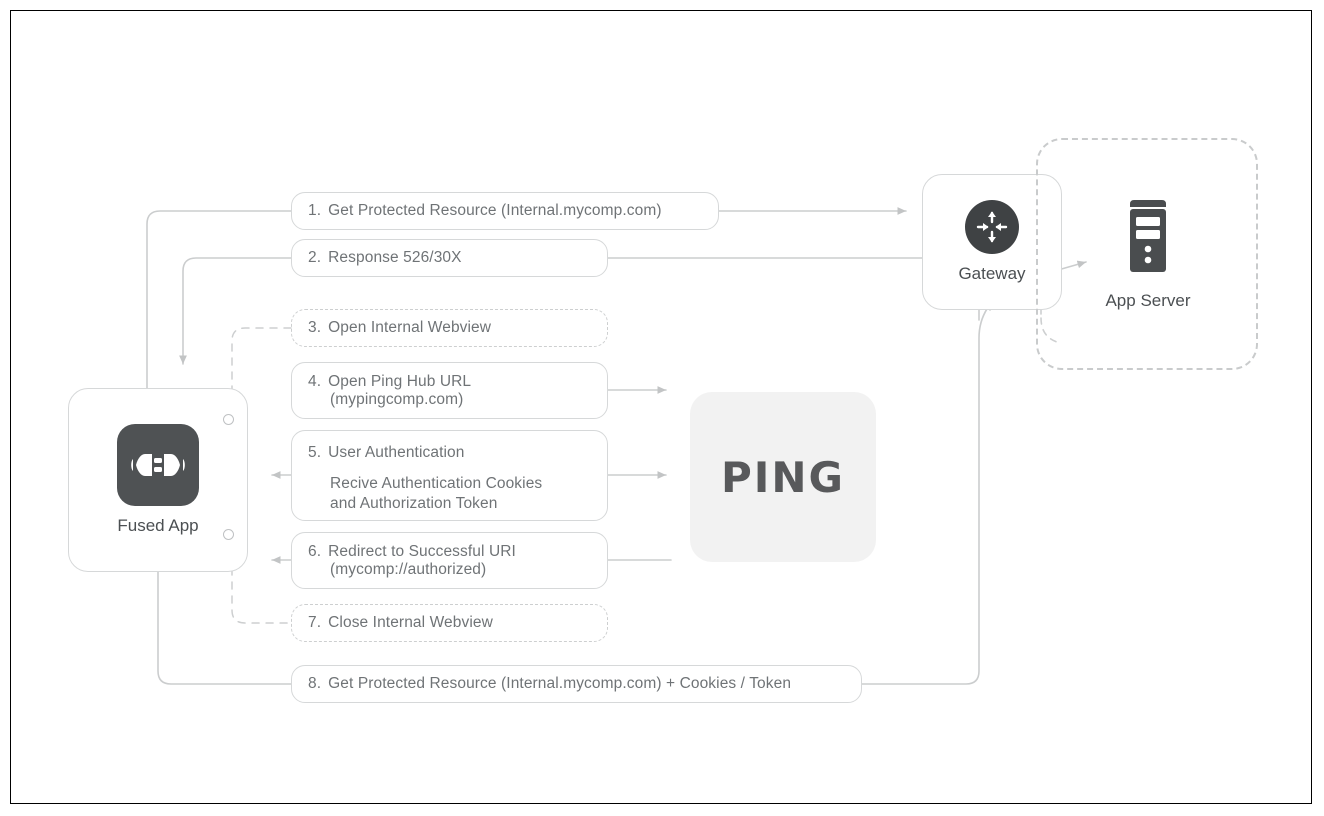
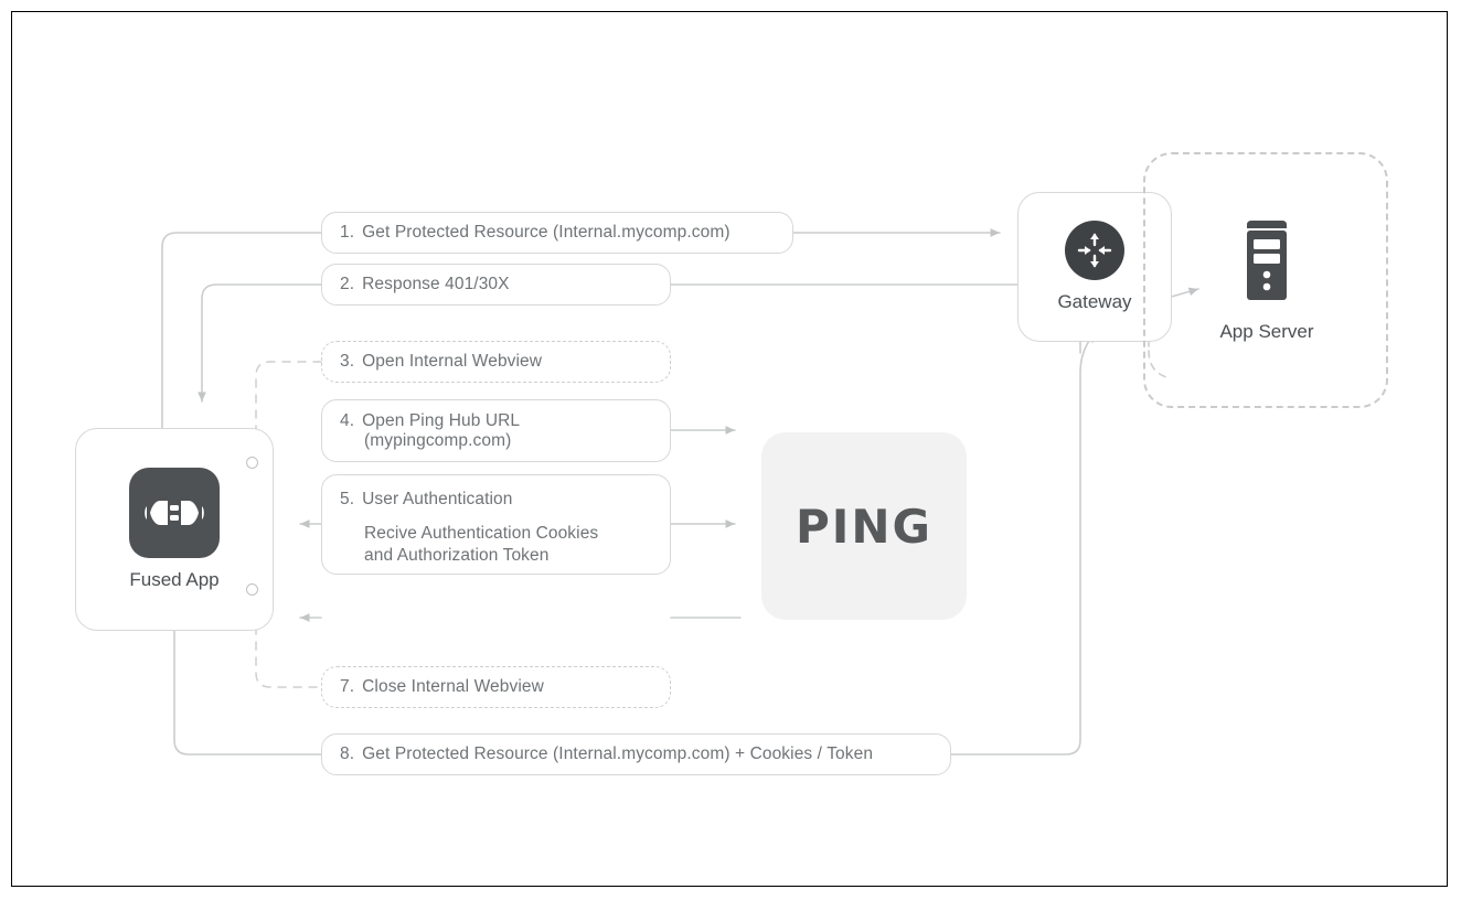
  Fused App
  Gateway
  App Server
  PING
  1.
  Get Protected Resource (Internal.mycomp.com)
  2.
- Response 526/30X
+ Response 401/30X
  3.
  Open Internal Webview
  4.
  Open Ping Hub URL
  (mypingcomp.com)
  5.
  User Authentication
  Recive Authentication Cookies
  and Authorization Token
- 6.
- Redirect to Successful URI
- (mycomp://authorized)
  7.
  Close Internal Webview
  8.
  Get Protected Resource (Internal.mycomp.com) + Cookies / Token
